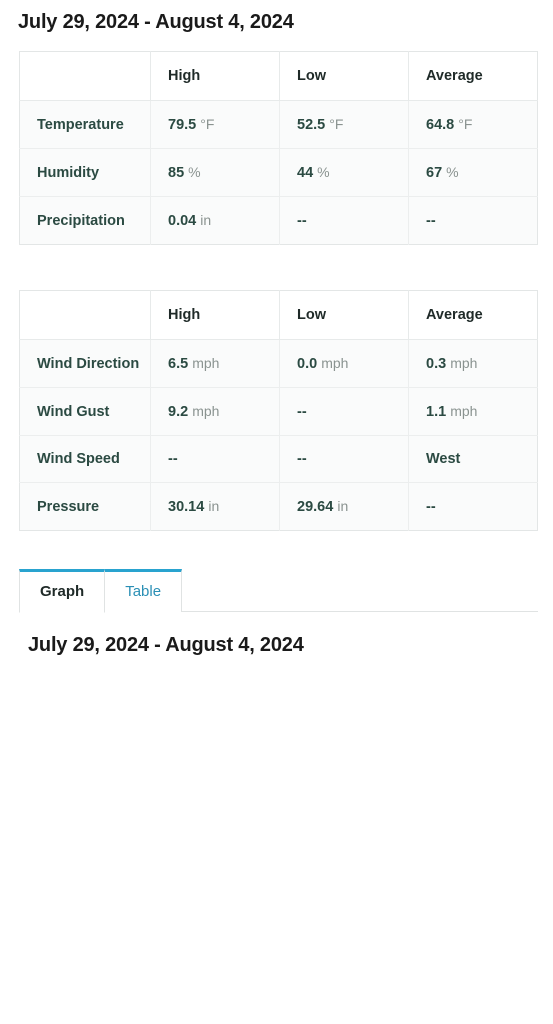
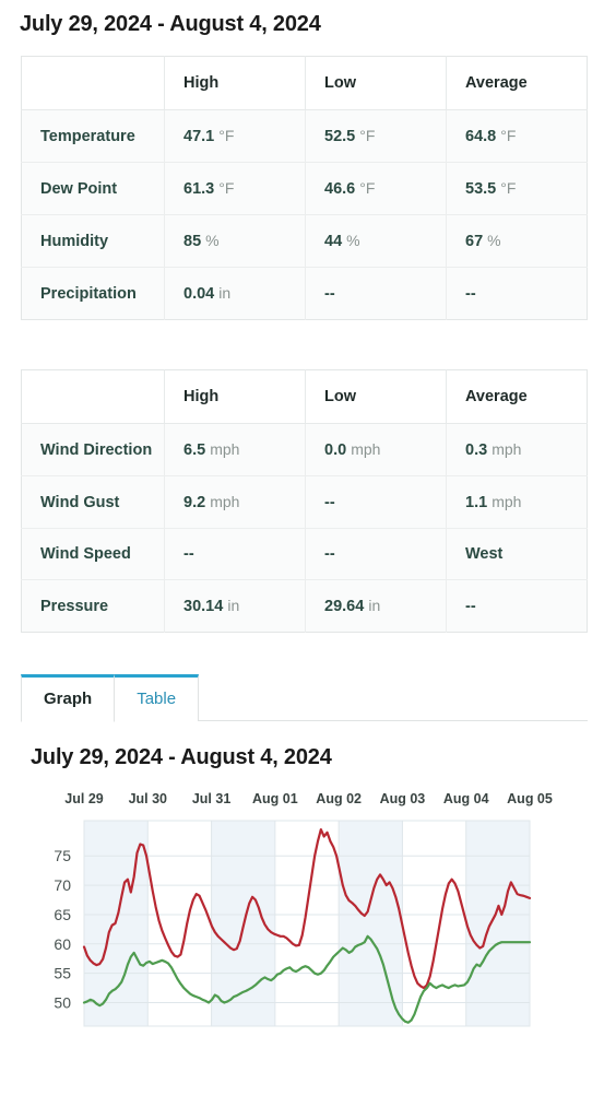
  July 29, 2024 - August 4, 2024
  	High	Low	Average
- Temperature	79.5 °F	52.5 °F	64.8 °F
+ Temperature	47.1 °F	52.5 °F	64.8 °F
+ Dew Point	61.3 °F	46.6 °F	53.5 °F
  Humidity	85 %	44 %	67 %
  Precipitation	0.04 in	--	--
  	High	Low	Average
  Wind Direction	6.5 mph	0.0 mph	0.3 mph
  Wind Gust	9.2 mph	--	1.1 mph
  Wind Speed	--	--	West
  Pressure	30.14 in	29.64 in	--
  Graph
  Table
  July 29, 2024 - August 4, 2024
+ 50
+ 55
+ 60
+ 65
+ 70
+ 75
+ Jul 29
+ Jul 30
+ Jul 31
+ Aug 01
+ Aug 02
+ Aug 03
+ Aug 04
+ Aug 05
